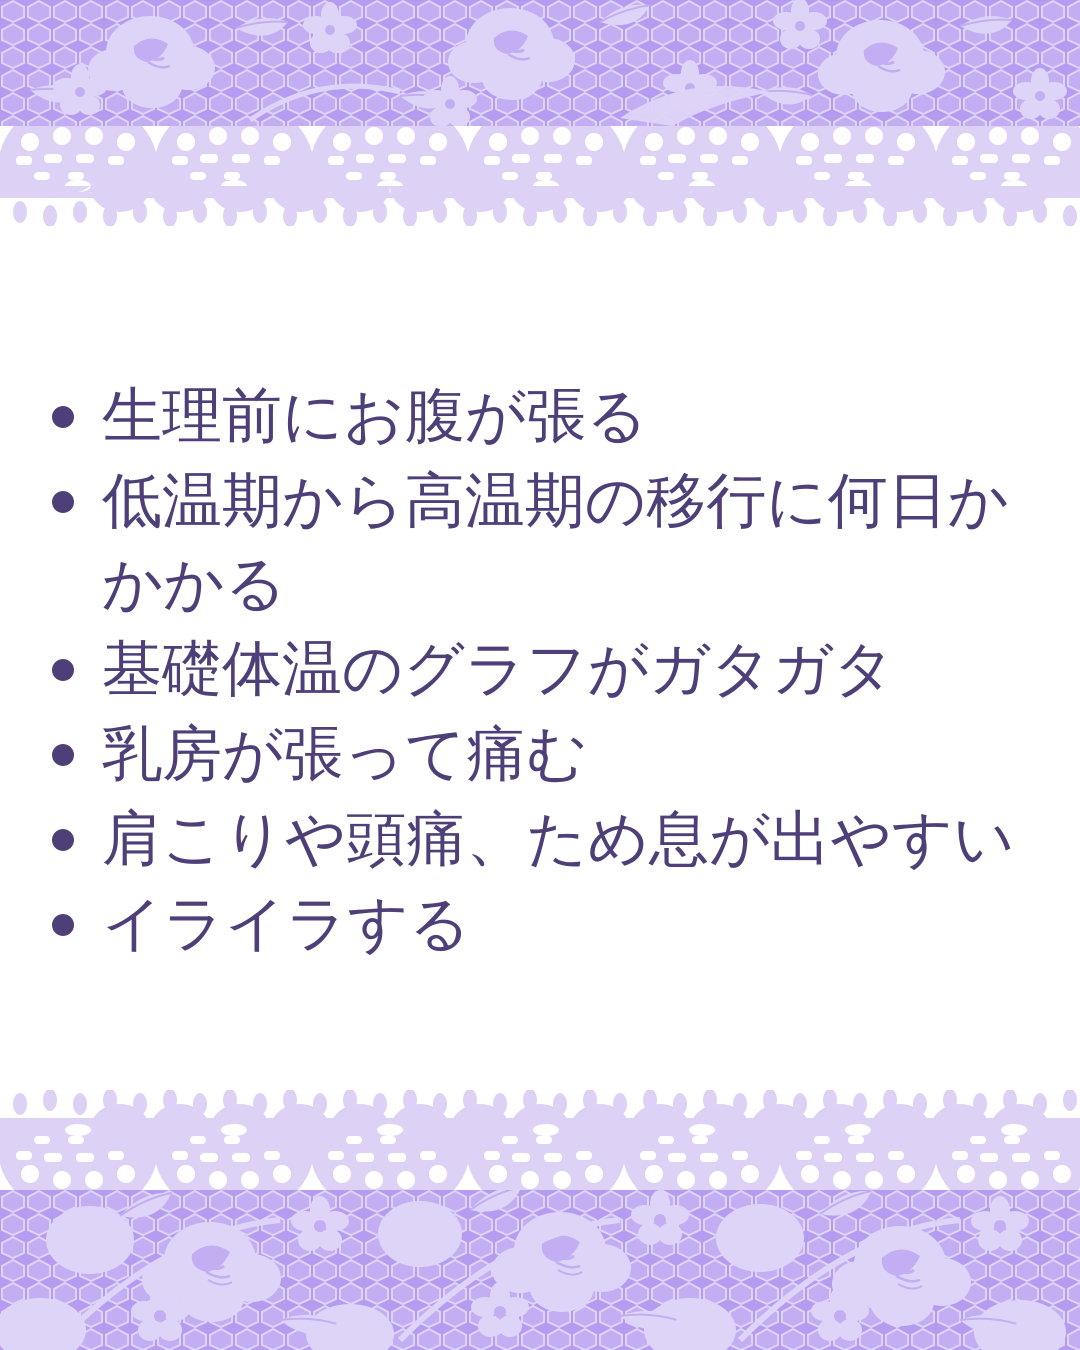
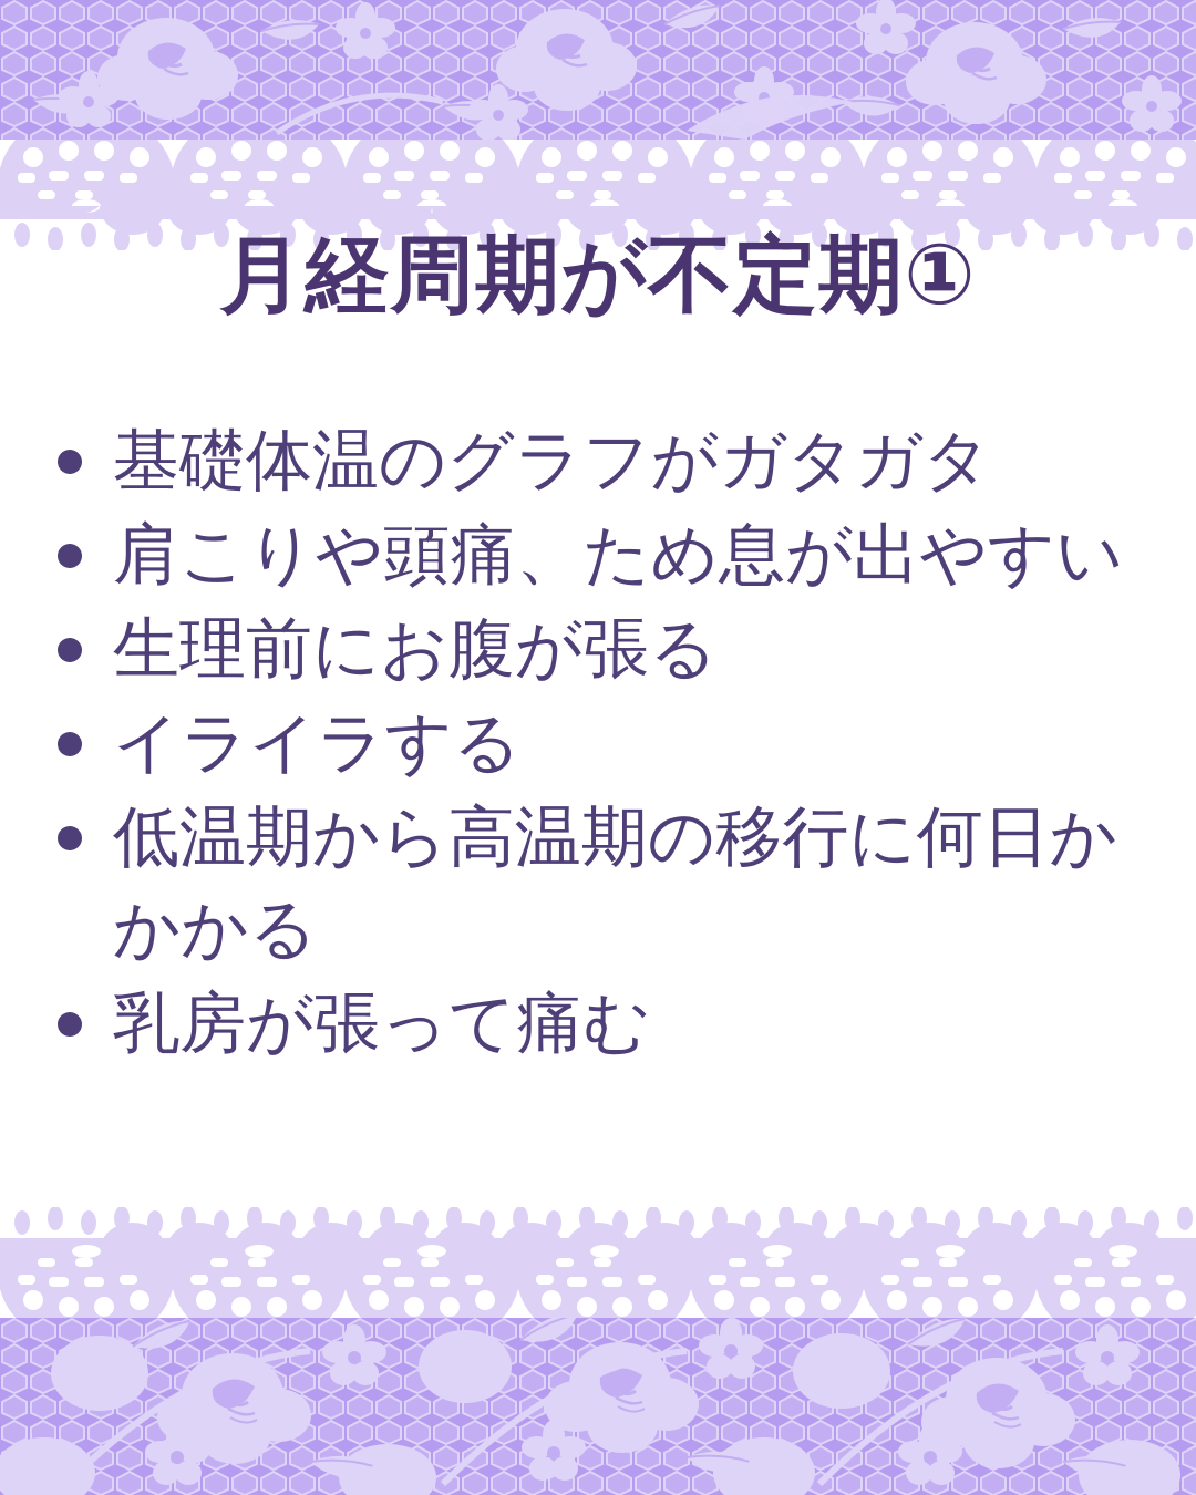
+ 月経周期が不定期①
- 生理前にお腹が張る
+ 基礎体温のグラフがガタガタ
- 低温期から高温期の移行に何日かかかる
+ 肩こりや頭痛、ため息が出やすい
- 基礎体温のグラフがガタガタ
+ 生理前にお腹が張る
- 乳房が張って痛む
+ イライラする
- 肩こりや頭痛、ため息が出やすい
+ 低温期から高温期の移行に何日かかかる
- イライラする
+ 乳房が張って痛む
